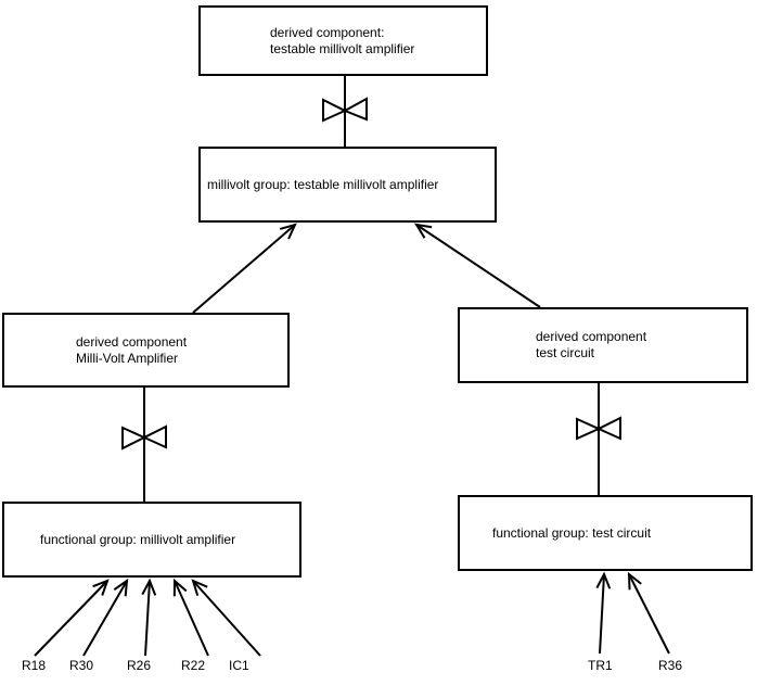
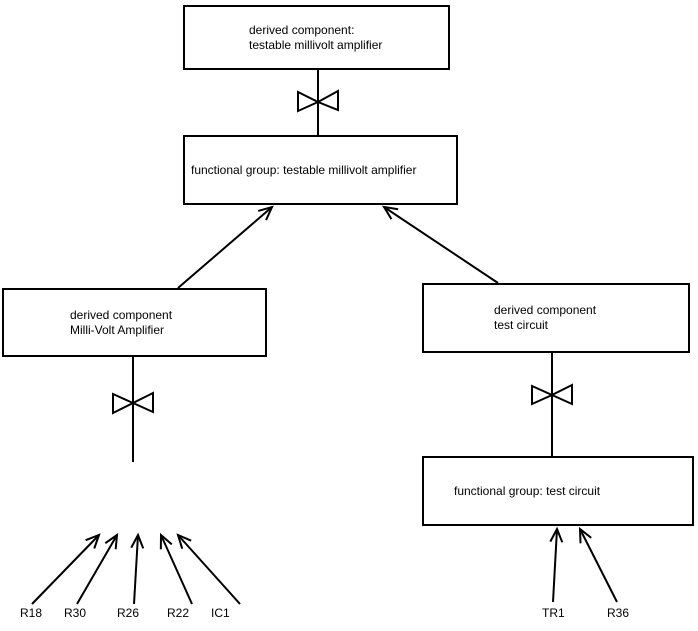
  derived component:
  testable millivolt amplifier
- millivolt group: testable millivolt amplifier
+ functional group: testable millivolt amplifier
  derived component
  Milli-Volt Amplifier
  derived component
  test circuit
- functional group: millivolt amplifier
  functional group: test circuit
  R18
  R30
  R26
  R22
  IC1
  TR1
  R36
